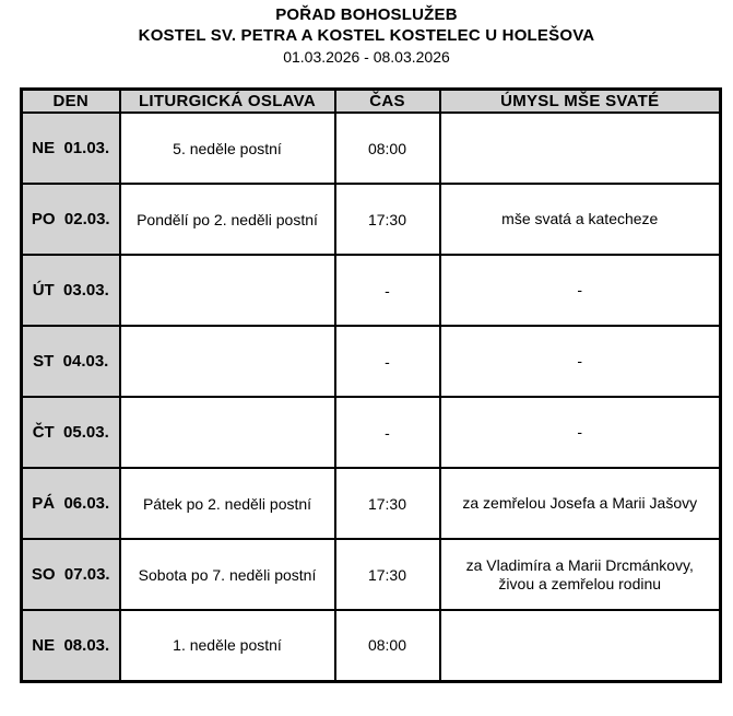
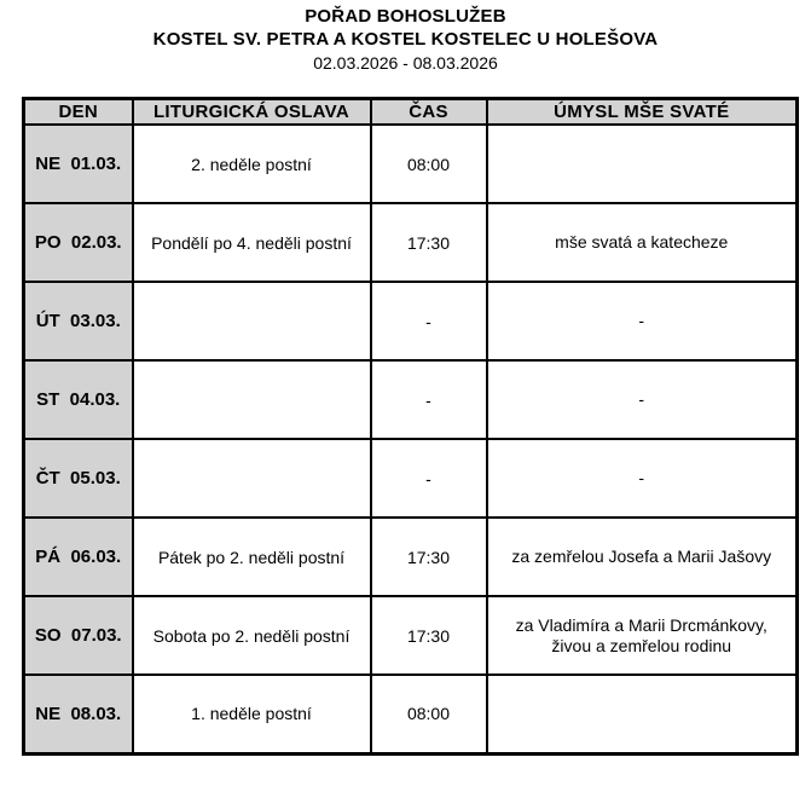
  POŘAD BOHOSLUŽEB
  KOSTEL SV. PETRA A KOSTEL KOSTELEC U HOLEŠOVA
- 01.03.2026 - 08.03.2026
+ 02.03.2026 - 08.03.2026
  DEN	LITURGICKÁ OSLAVA	ČAS	ÚMYSL MŠE SVATÉ
- NE 01.03.	5. neděle postní	08:00
+ NE 01.03.	2. neděle postní	08:00
- PO 02.03.	Pondělí po 2. neděli postní	17:30	mše svatá a katecheze
+ PO 02.03.	Pondělí po 4. neděli postní	17:30	mše svatá a katecheze
  ÚT 03.03.		-	-
  ST 04.03.		-	-
  ČT 05.03.		-	-
  PÁ 06.03.	Pátek po 2. neděli postní	17:30	za zemřelou Josefa a Marii Jašovy
- SO 07.03.	Sobota po 7. neděli postní	17:30	za Vladimíra a Marii Drcmánkovy, živou a zemřelou rodinu
+ SO 07.03.	Sobota po 2. neděli postní	17:30	za Vladimíra a Marii Drcmánkovy, živou a zemřelou rodinu
  NE 08.03.	1. neděle postní	08:00
